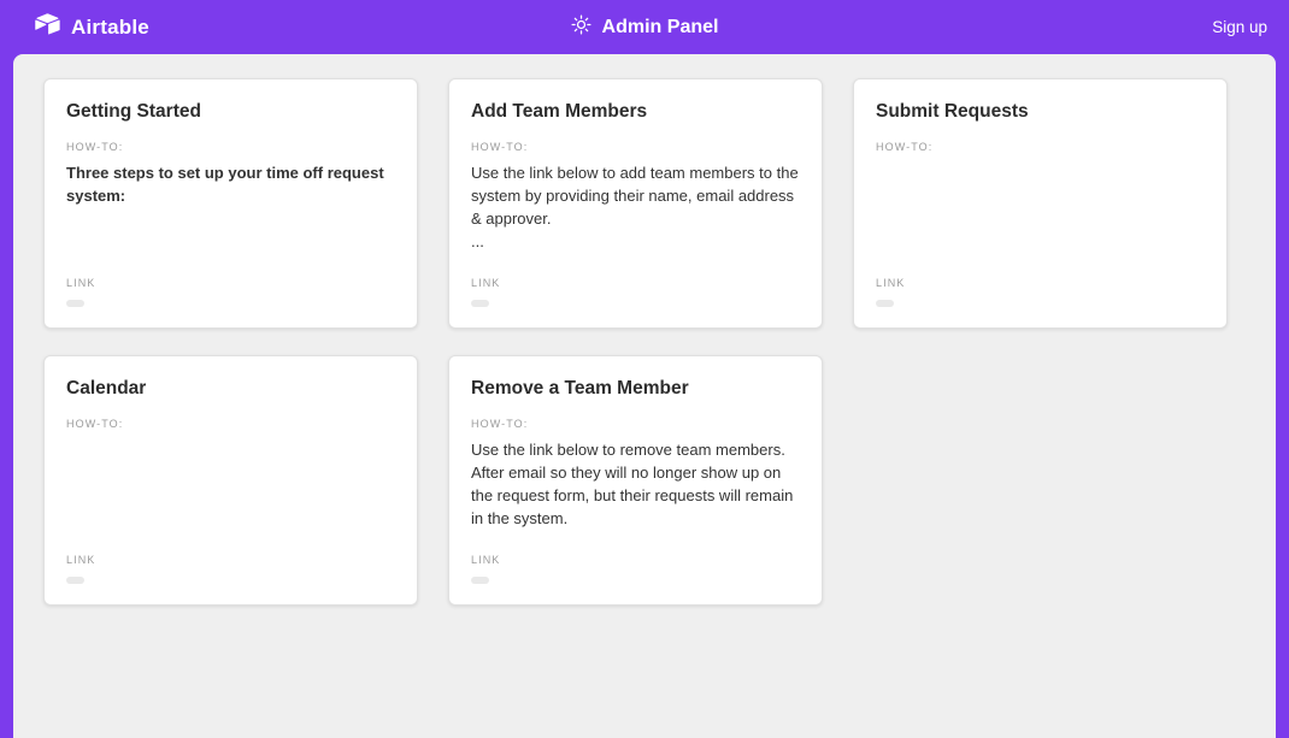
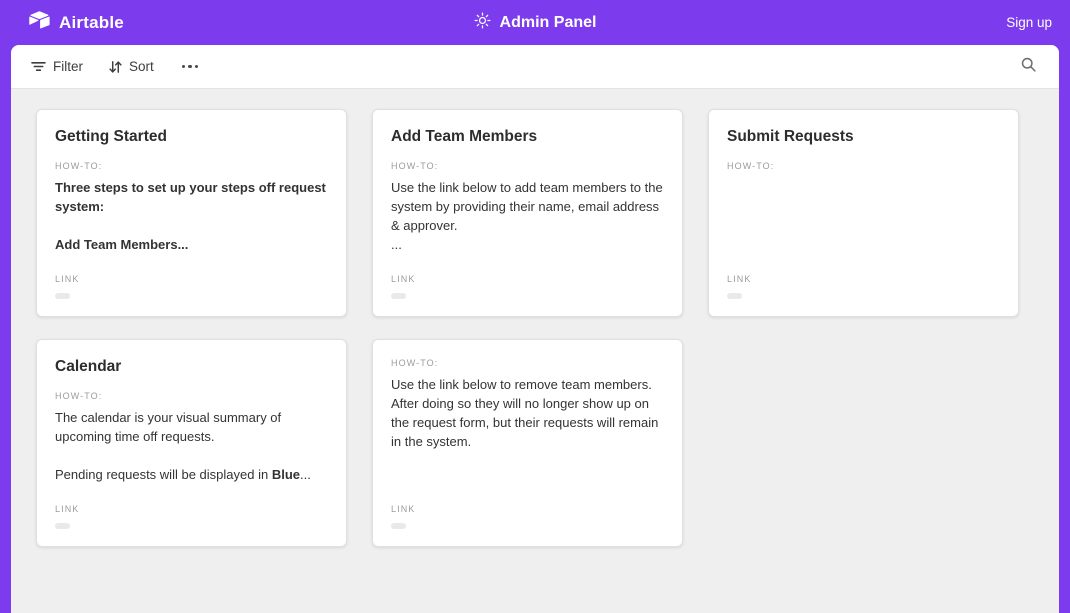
  Airtable
  Admin Panel
  Sign up
+ Filter
+ Sort
  Getting Started
  HOW-TO:
- Three steps to set up your time off request system:
+ Three steps to set up your steps off request system:
+ Add Team Members...
  LINK
  Add Team Members
  HOW-TO:
  Use the link below to add team members to the system by providing their name, email address & approver.
  ...
  LINK
  Submit Requests
  HOW-TO:
  LINK
  Calendar
  HOW-TO:
+ The calendar is your visual summary of upcoming time off requests.
+ Pending requests will be displayed in Blue...
  LINK
- Remove a Team Member
  HOW-TO:
- Use the link below to remove team members. After email so they will no longer show up on the request form, but their requests will remain in the system.
+ Use the link below to remove team members. After doing so they will no longer show up on the request form, but their requests will remain in the system.
  LINK
